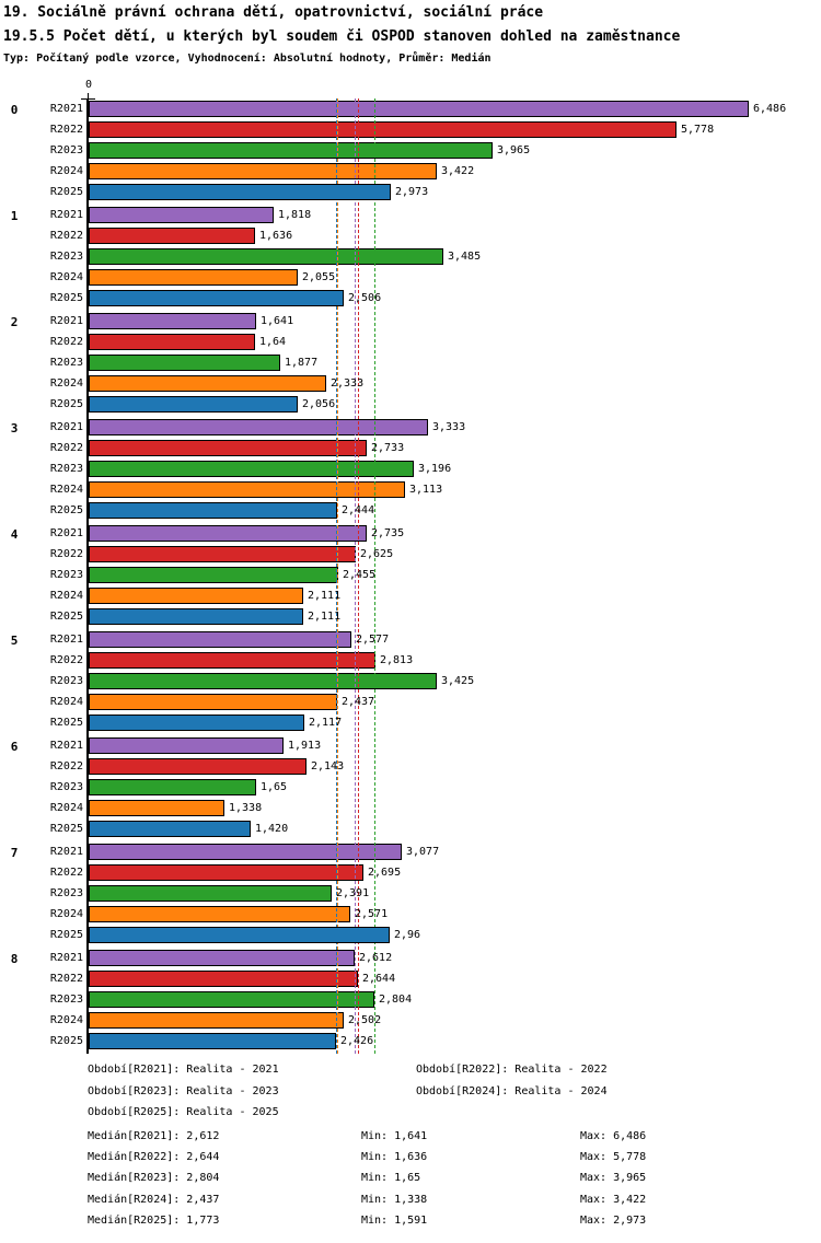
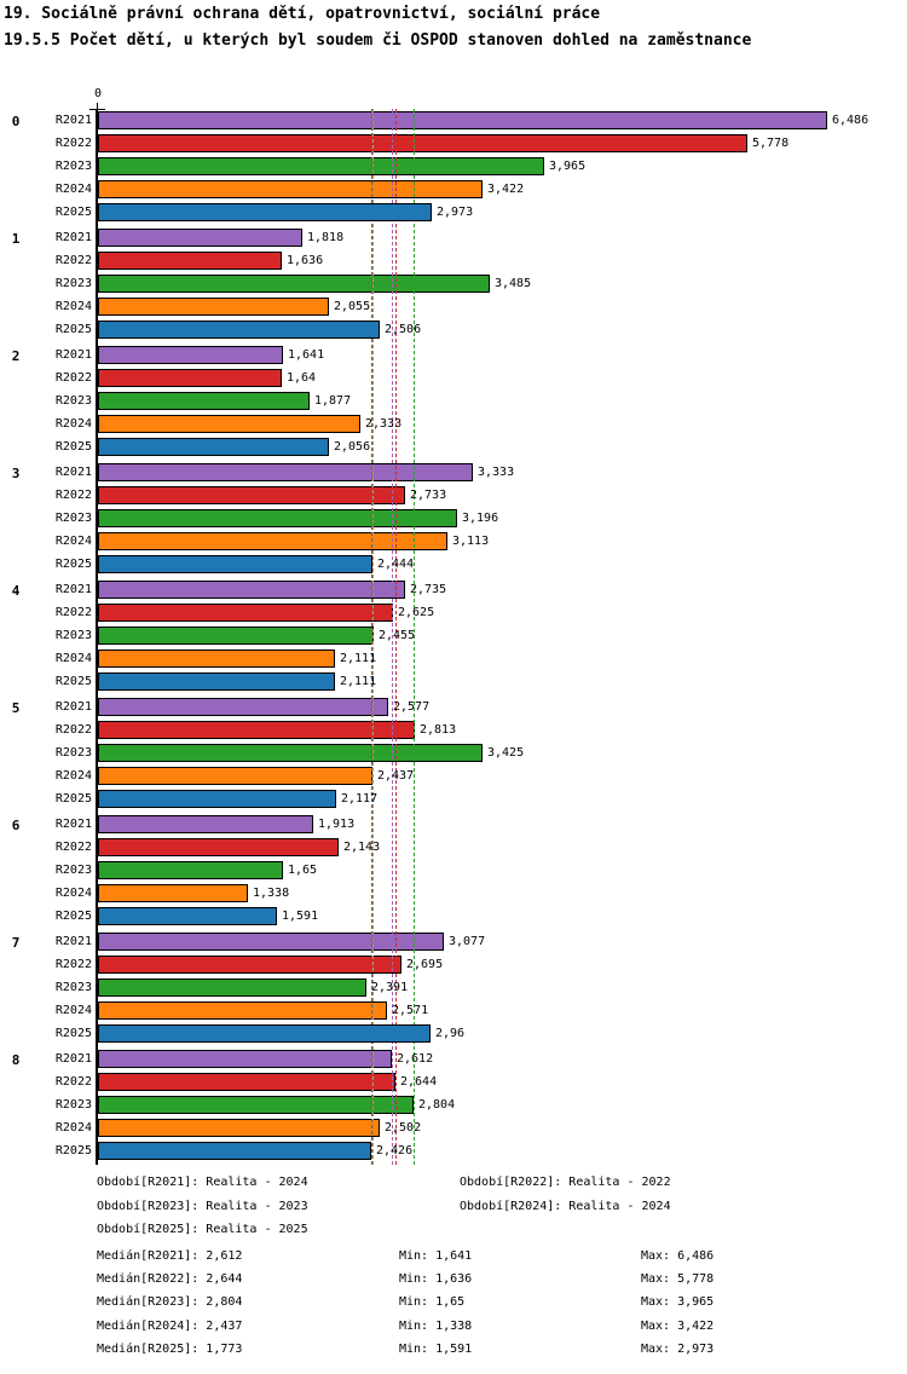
  19. Sociálně právní ochrana dětí, opatrovnictví, sociální práce
  19.5.5 Počet dětí, u kterých byl soudem či OSPOD stanoven dohled na zaměstnance
- Typ: Počítaný podle vzorce, Vyhodnocení: Absolutní hodnoty, Průměr: Medián
  0
  0
  R2021
  6,486
  R2022
  5,778
  R2023
  3,965
  R2024
  3,422
  R2025
  2,973
  1
  R2021
  1,818
  R2022
  1,636
  R2023
  3,485
  R2024
  2,055
  R2025
  2,506
  2
  R2021
  1,641
  R2022
  1,64
  R2023
  1,877
  R2024
  2,333
  R2025
  2,056
  3
  R2021
  3,333
  R2022
  2,733
  R2023
  3,196
  R2024
  3,113
  R2025
  2,444
  4
  R2021
  2,735
  R2022
  2,625
  R2023
  2,455
  R2024
  2,111
  R2025
  2,111
  5
  R2021
  2,577
  R2022
  2,813
  R2023
  3,425
  R2024
  2,437
  R2025
  2,117
  6
  R2021
  1,913
  R2022
  2,143
  R2023
  1,65
  R2024
  1,338
  R2025
- 1,420
+ 1,591
  7
  R2021
  3,077
  R2022
  2,695
  R2023
  2,391
  R2024
  2,571
  R2025
  2,96
  8
  R2021
  2,612
  R2022
  2,644
  R2023
  2,804
  R2024
  2,502
  R2025
  2,426
- Období[R2021]: Realita - 2021
+ Období[R2021]: Realita - 2024
  Období[R2022]: Realita - 2022
  Období[R2023]: Realita - 2023
  Období[R2024]: Realita - 2024
  Období[R2025]: Realita - 2025
  Medián[R2021]: 2,612
  Min: 1,641
  Max: 6,486
  Medián[R2022]: 2,644
  Min: 1,636
  Max: 5,778
  Medián[R2023]: 2,804
  Min: 1,65
  Max: 3,965
  Medián[R2024]: 2,437
  Min: 1,338
  Max: 3,422
  Medián[R2025]: 1,773
  Min: 1,591
  Max: 2,973
